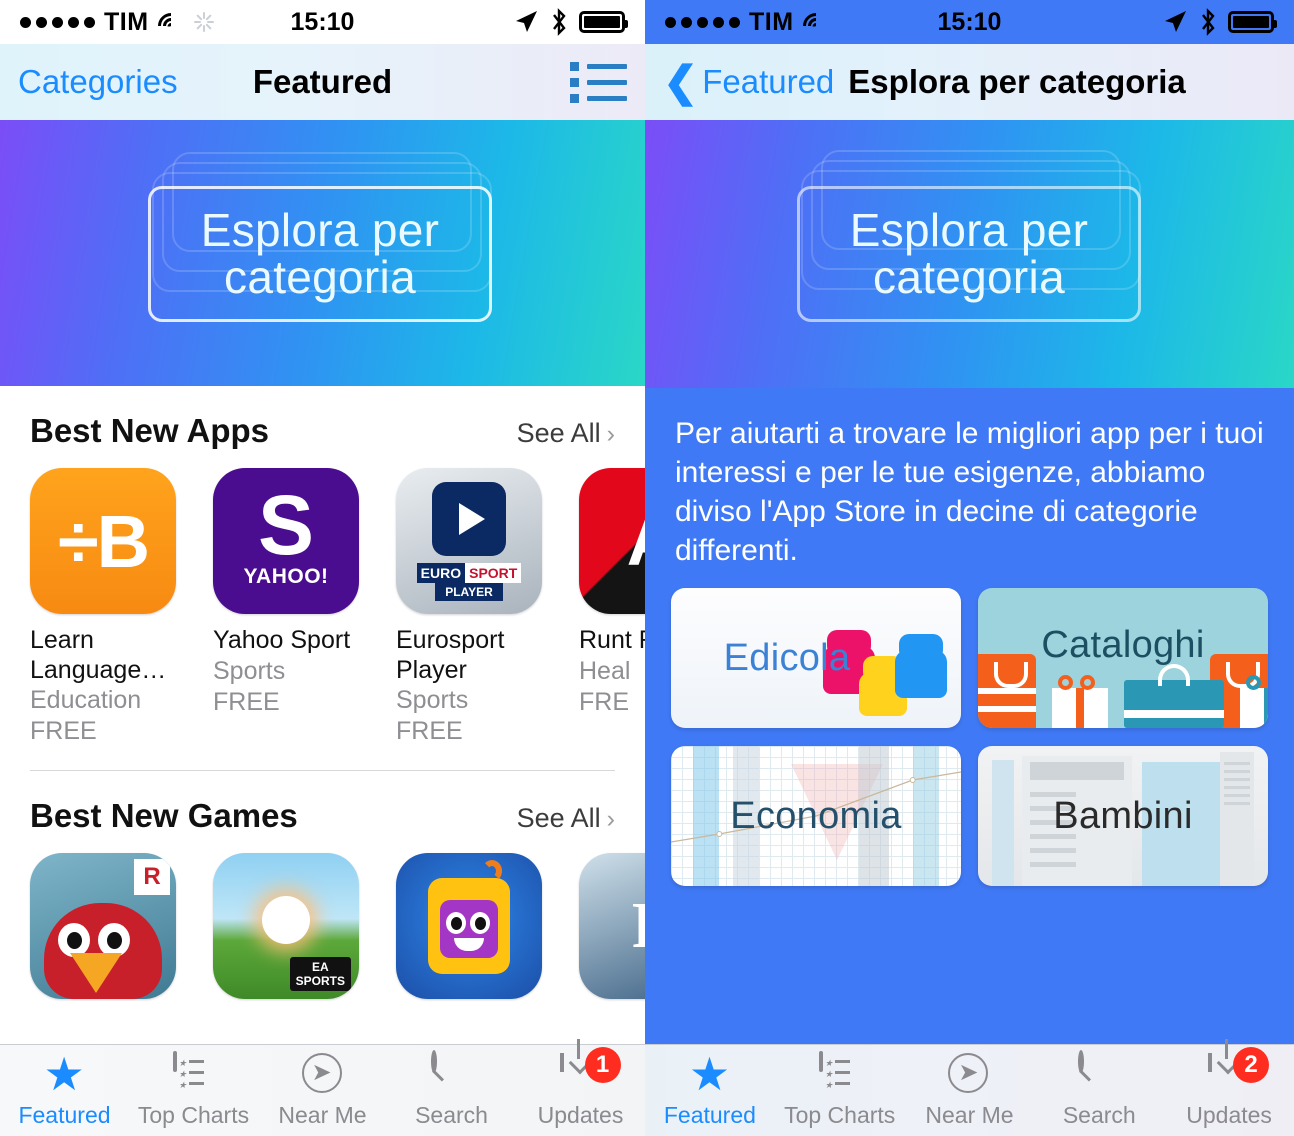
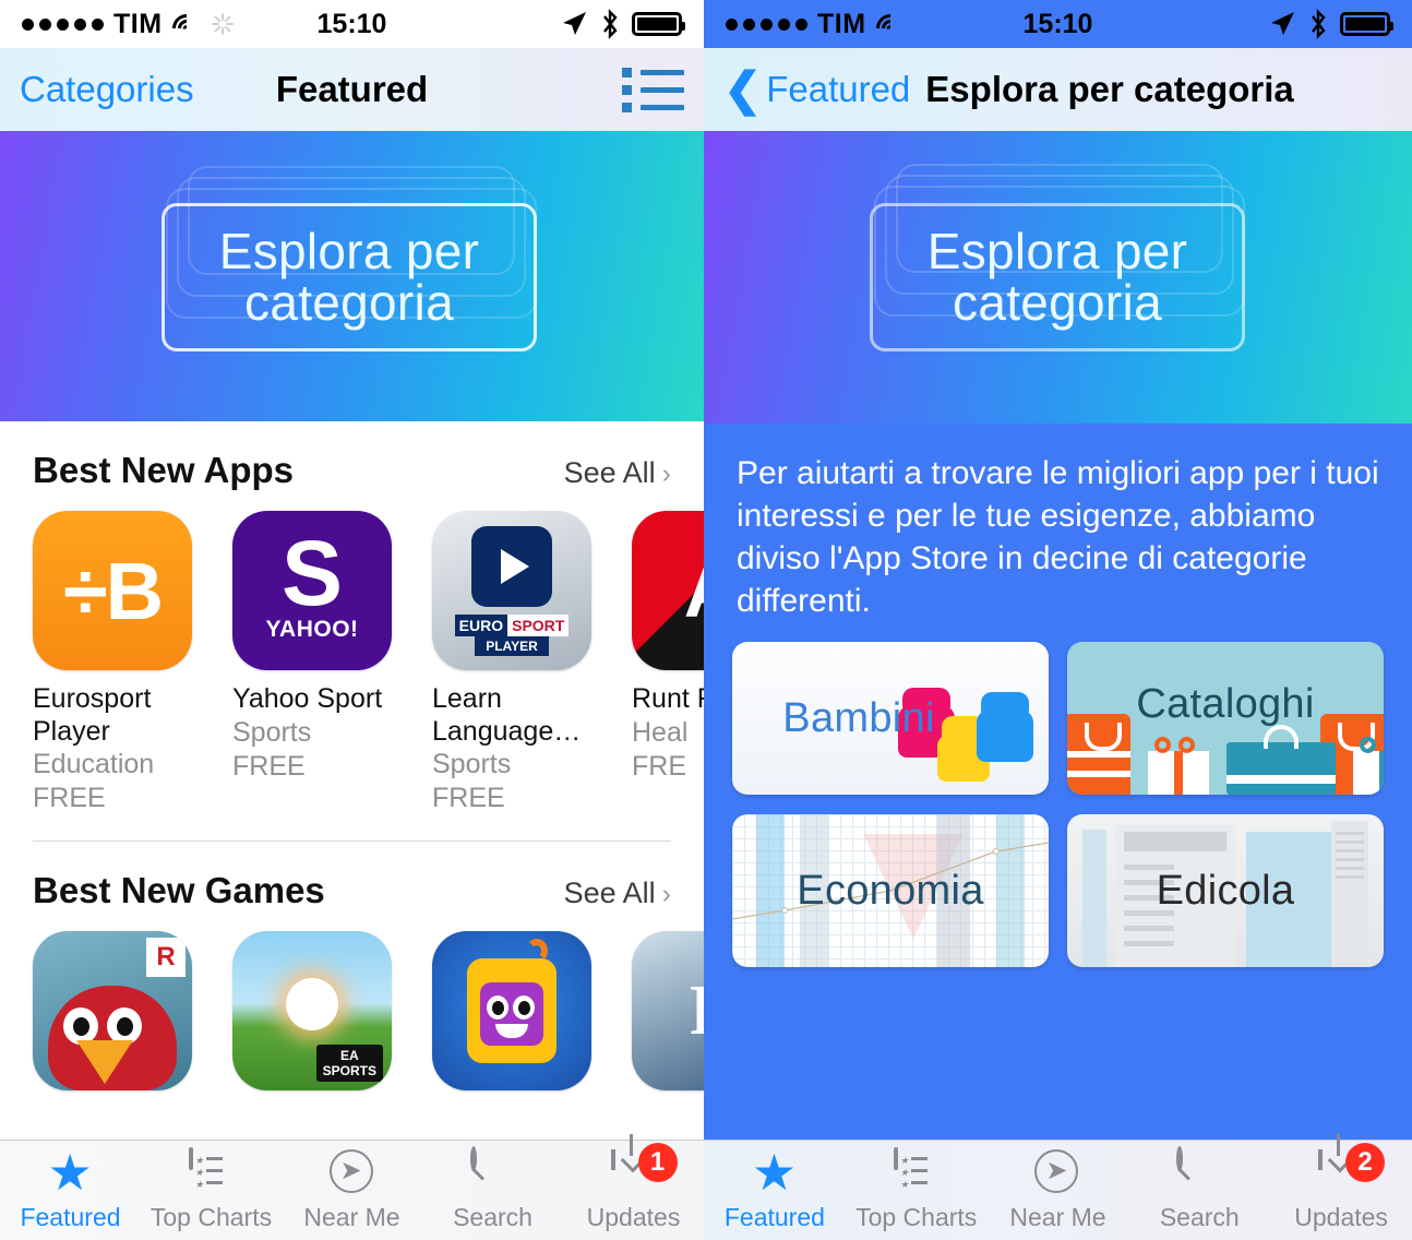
  TIM
  15:10
  Categories
  Featured
  Esplora per
  categoria
  Best New Apps
  See All ›
  ÷B
- Learn Language…
+ Eurosport Player
  Education
  FREE
  S
  YAHOO!
  Yahoo Sport
  Sports
  FREE
  EURO
  SPORT
  PLAYER
- Eurosport Player
+ Learn Language…
  Sports
  FREE
  Heal
  FRE
  Best New Games
  See All ›
  R
  EA
  SPORTS
  ★
  Featured
  ★
  ★
  ★
  Top Charts
  ➤
  Near Me
  Search
  1
  Updates
  TIM
  15:10
  ❮
  Featured
  Esplora per categoria
  Esplora per
  categoria
  Per aiutarti a trovare le migliori app per i tuoi interessi e per le tue esigenze, abbiamo diviso l'App Store in decine di categorie differenti.
- Edicola
+ Bambini
  Cataloghi
  Economia
- Bambini
+ Edicola
  ★
  Featured
  ★
  ★
  ★
  Top Charts
  ➤
  Near Me
  Search
  2
  Updates
